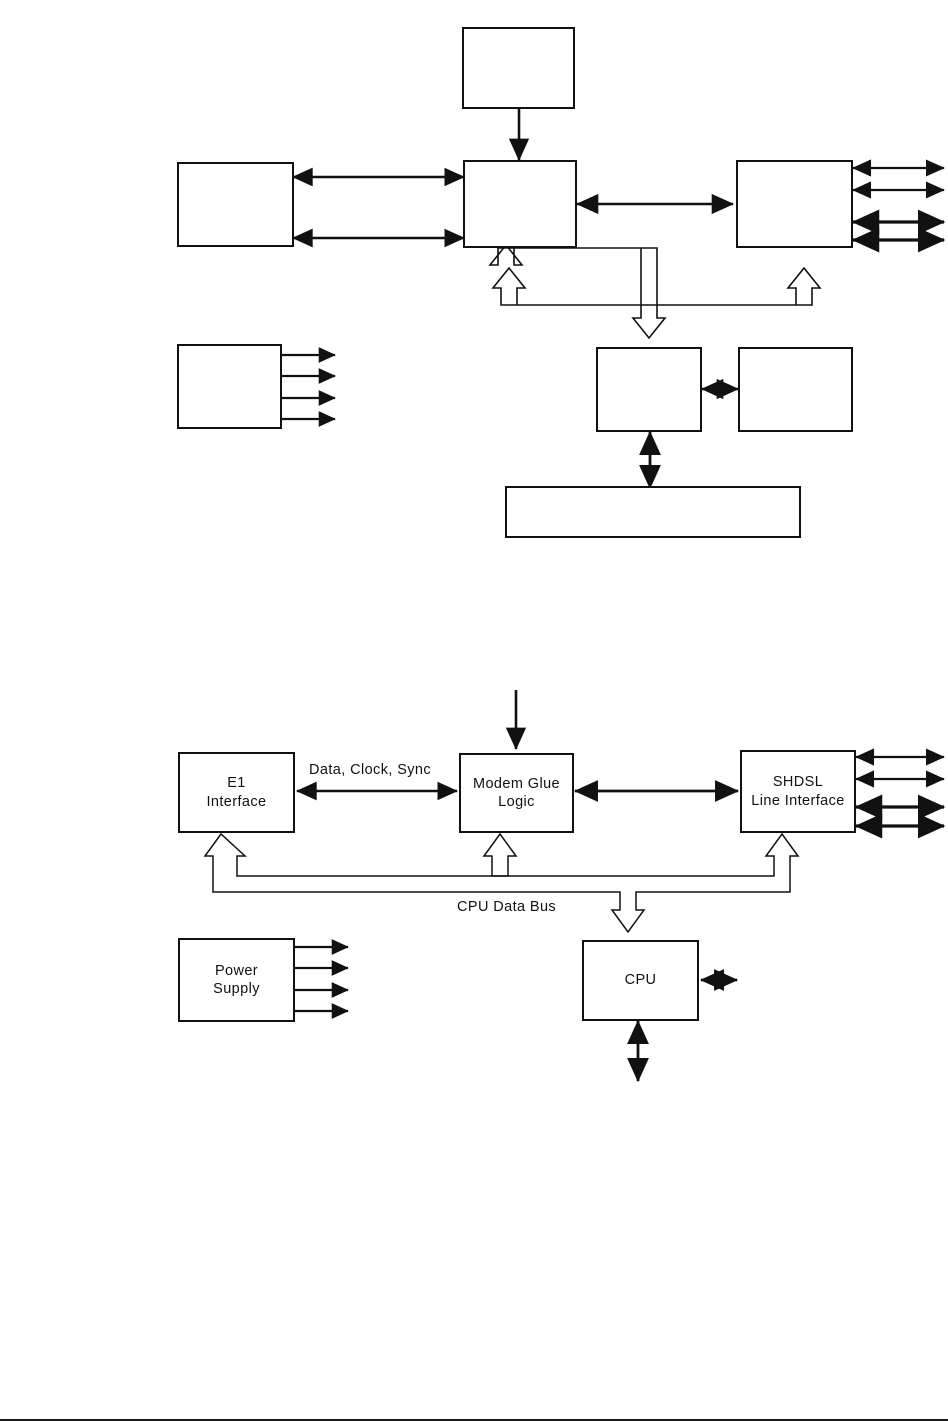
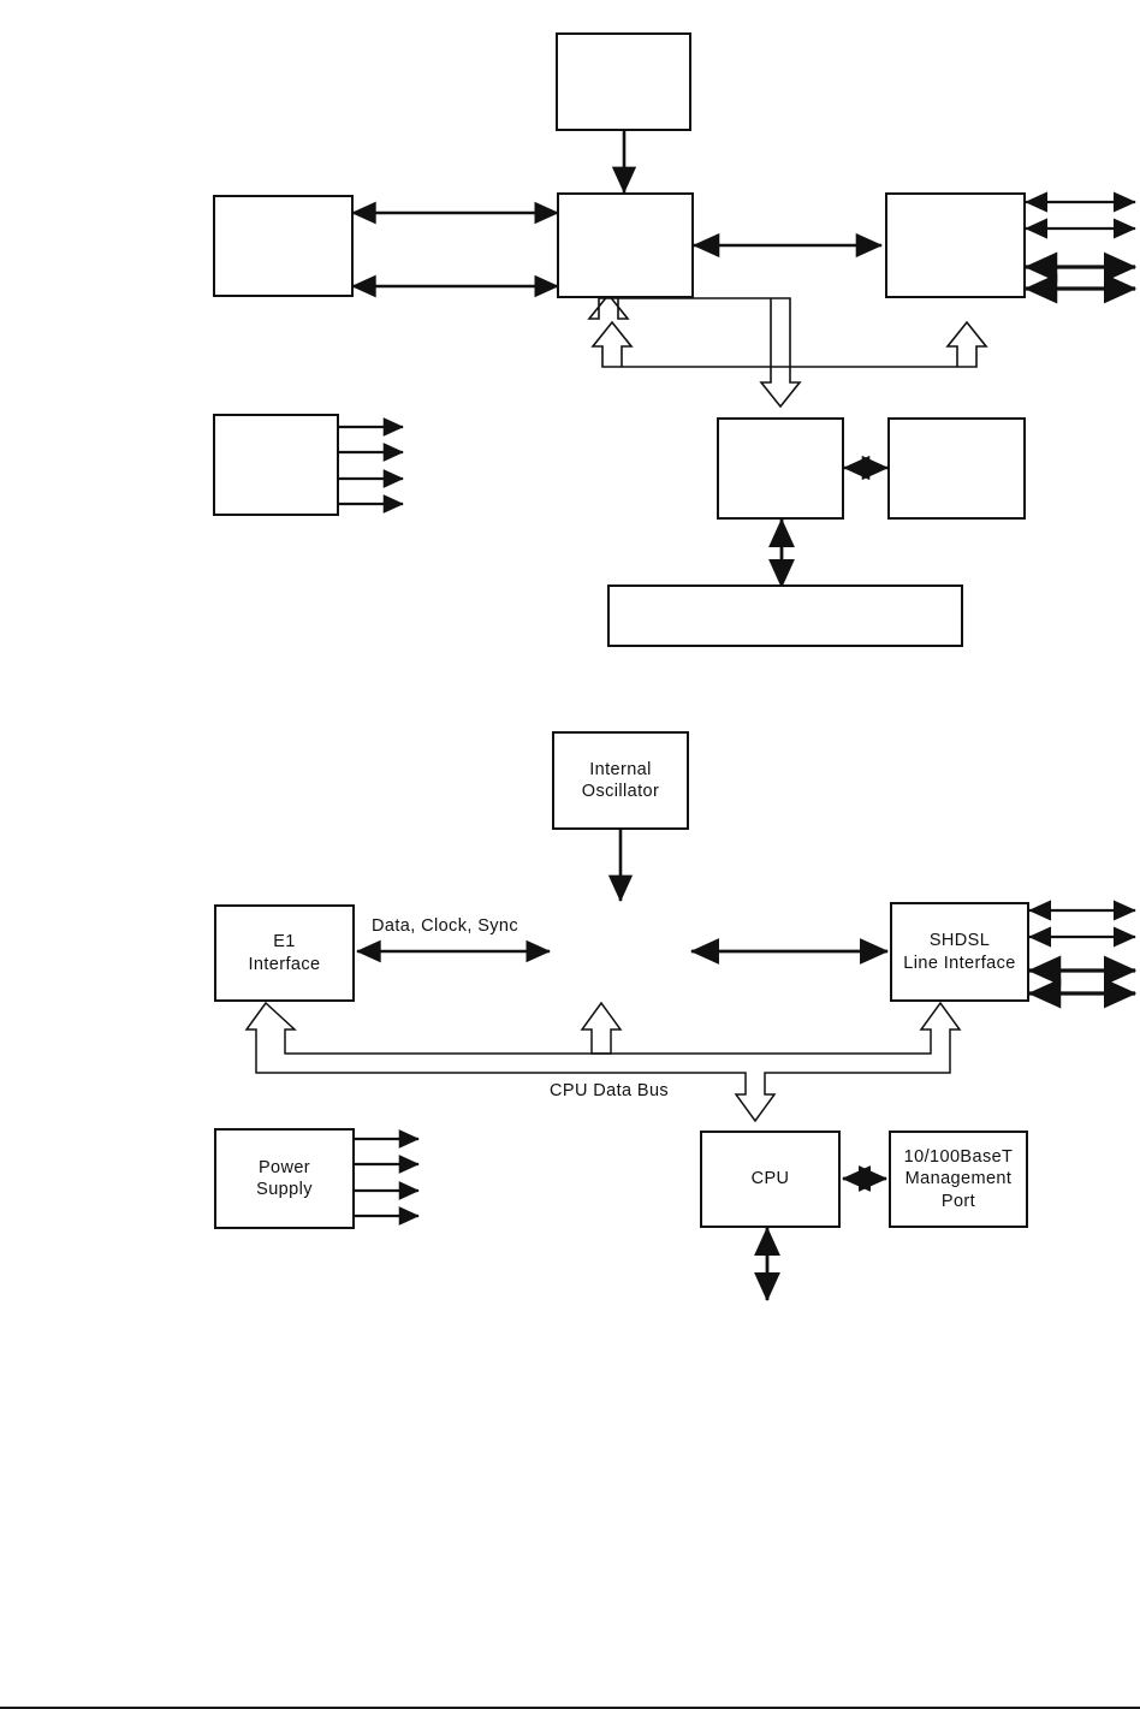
+ Internal
+ Oscillator
  E1
  Interface
- Modem Glue
- Logic
  SHDSL
  Line Interface
  Power
  Supply
  CPU
+ 10/100BaseT
+ Management
+ Port
  Data, Clock, Sync
  CPU Data Bus
